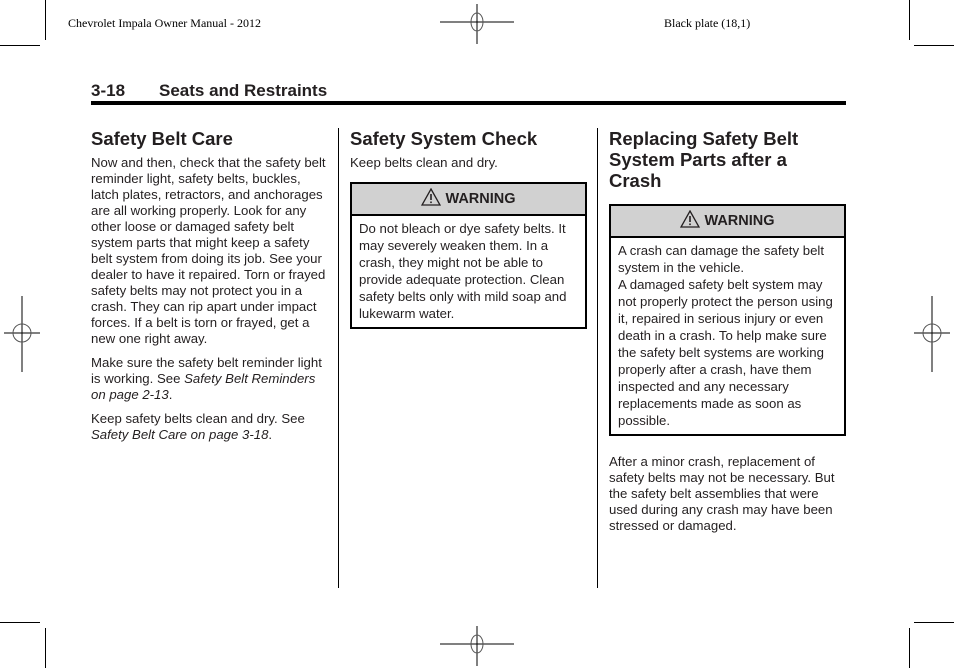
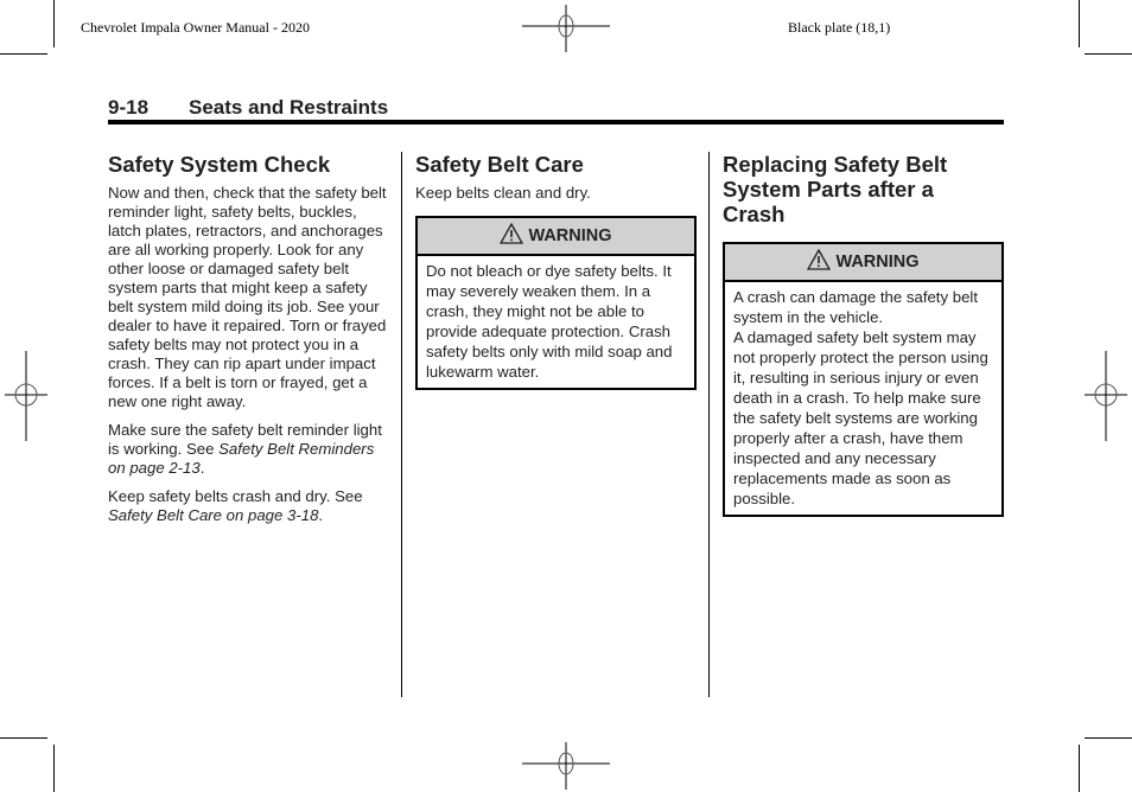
- Chevrolet Impala Owner Manual - 2012
+ Chevrolet Impala Owner Manual - 2020
  Black plate (18,1)
- 3-18 Seats and Restraints
+ 9-18 Seats and Restraints
- Safety Belt Care
+ Safety System Check
- Now and then, check that the safety belt reminder light, safety belts, buckles, latch plates, retractors, and anchorages are all working properly. Look for any other loose or damaged safety belt system parts that might keep a safety belt system from doing its job. See your dealer to have it repaired. Torn or frayed safety belts may not protect you in a crash. They can rip apart under impact forces. If a belt is torn or frayed, get a new one right away.
+ Now and then, check that the safety belt reminder light, safety belts, buckles, latch plates, retractors, and anchorages are all working properly. Look for any other loose or damaged safety belt system parts that might keep a safety belt system mild doing its job. See your dealer to have it repaired. Torn or frayed safety belts may not protect you in a crash. They can rip apart under impact forces. If a belt is torn or frayed, get a new one right away.
  Make sure the safety belt reminder light is working. See Safety Belt Reminders on page 2-13.
- Keep safety belts clean and dry. See Safety Belt Care on page 3-18.
+ Keep safety belts crash and dry. See Safety Belt Care on page 3-18.
- Safety System Check
+ Safety Belt Care
  Keep belts clean and dry.
  WARNING
- Do not bleach or dye safety belts. It may severely weaken them. In a crash, they might not be able to provide adequate protection. Clean safety belts only with mild soap and lukewarm water.
+ Do not bleach or dye safety belts. It may severely weaken them. In a crash, they might not be able to provide adequate protection. Crash safety belts only with mild soap and lukewarm water.
  Replacing Safety Belt System Parts after a Crash
  WARNING
  A crash can damage the safety belt system in the vehicle.
- A damaged safety belt system may not properly protect the person using it, repaired in serious injury or even death in a crash. To help make sure the safety belt systems are working properly after a crash, have them inspected and any necessary replacements made as soon as possible.
+ A damaged safety belt system may not properly protect the person using it, resulting in serious injury or even death in a crash. To help make sure the safety belt systems are working properly after a crash, have them inspected and any necessary replacements made as soon as possible.
- After a minor crash, replacement of safety belts may not be necessary. But the safety belt assemblies that were used during any crash may have been stressed or damaged.
